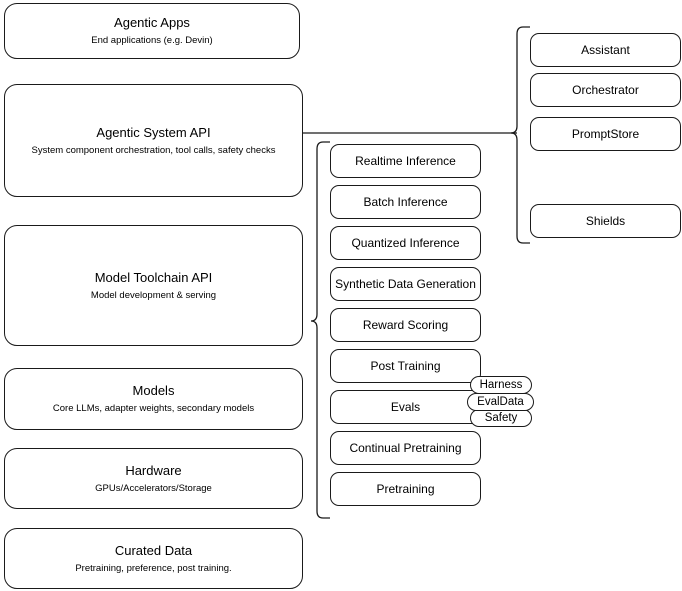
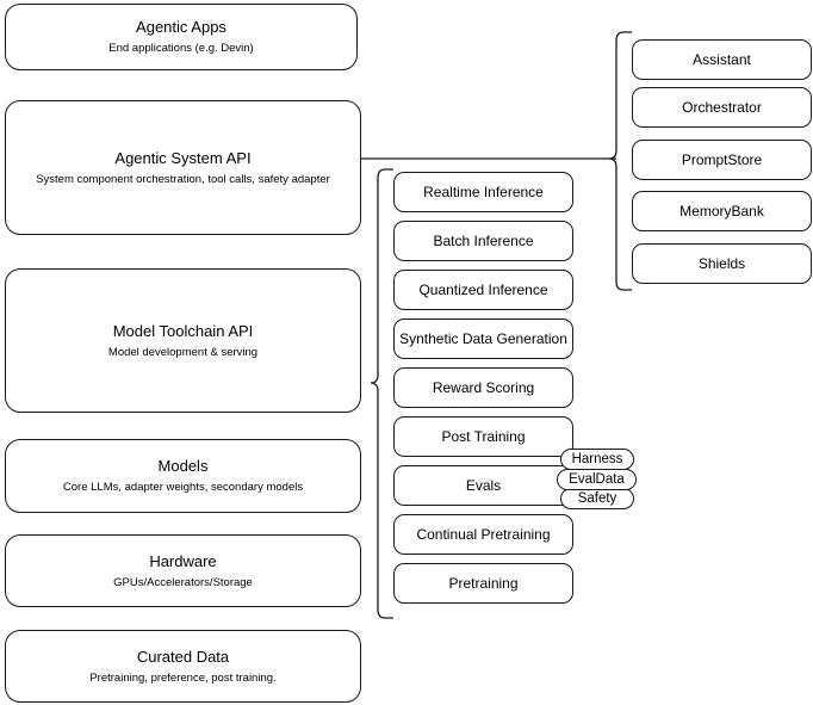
  Agentic Apps
  End applications (e.g. Devin)
  Agentic System API
- System component orchestration, tool calls, safety checks
+ System component orchestration, tool calls, safety adapter
  Model Toolchain API
  Model development & serving
  Models
  Core LLMs, adapter weights, secondary models
  Hardware
  GPUs/Accelerators/Storage
  Curated Data
  Pretraining, preference, post training.
  Realtime Inference
  Batch Inference
  Quantized Inference
  Synthetic Data Generation
  Reward Scoring
  Post Training
  Evals
  Continual Pretraining
  Pretraining
  Harness
  EvalData
  Safety
  Assistant
  Orchestrator
  PromptStore
+ MemoryBank
  Shields
